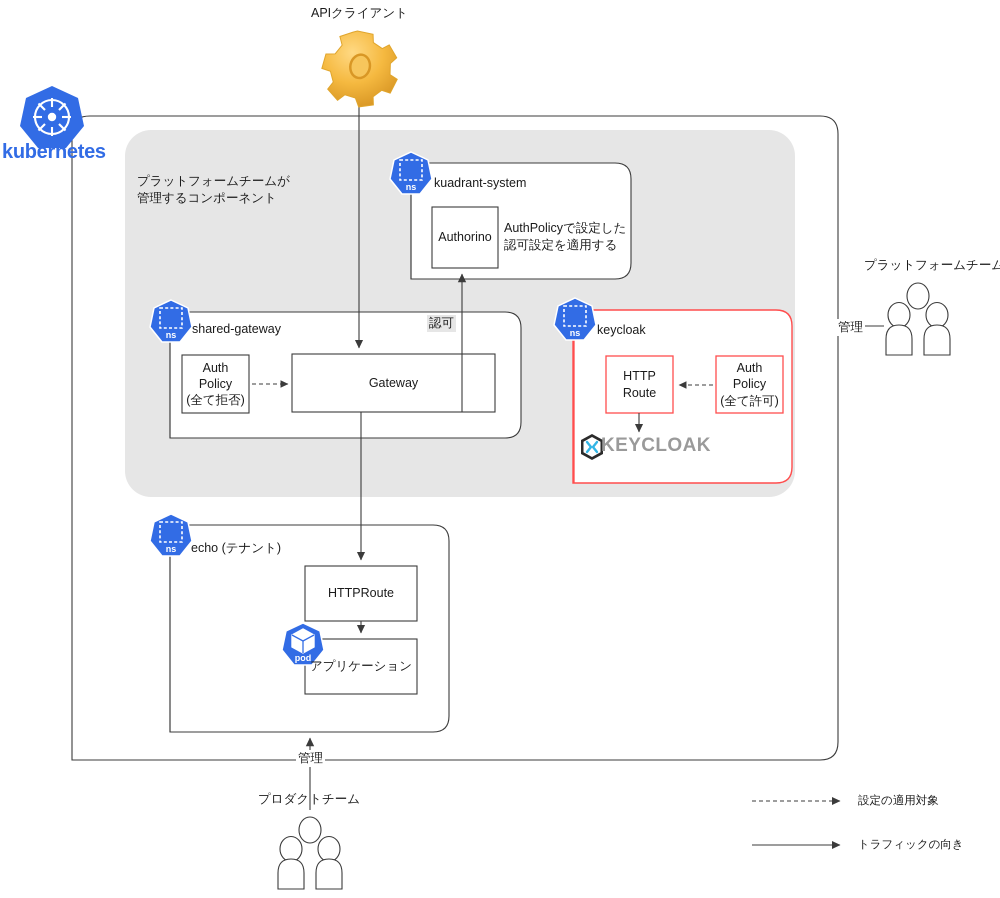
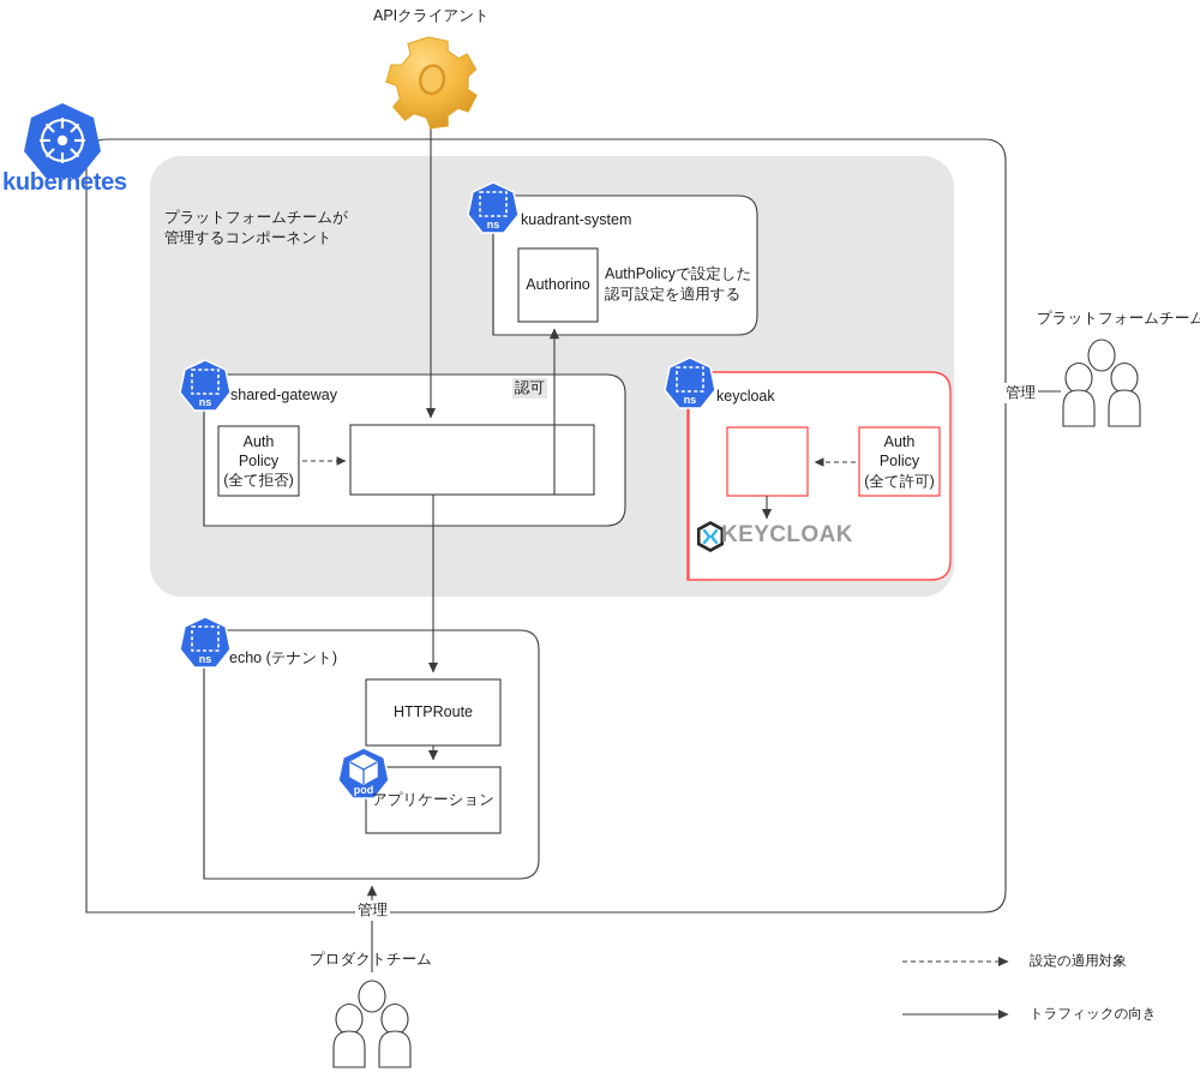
  ns
  ns
  ns
  ns
  pod
  APIクライアント
  kubernetes
  プラットフォームチームが
  管理するコンポーネント
  kuadrant-system
  shared-gateway
  keycloak
  echo (テナント)
  Authorino
  AuthPolicyで設定した
  認可設定を適用する
  Auth
  Policy
  (全て拒否)
- Gateway
- HTTP
- Route
  Auth
  Policy
  (全て許可)
  HTTPRoute
  アプリケーション
  KEYCLOAK
  認可
  管理
  管理
  プラットフォームチーム
  プロダクトチーム
  設定の適用対象
  トラフィックの向き
